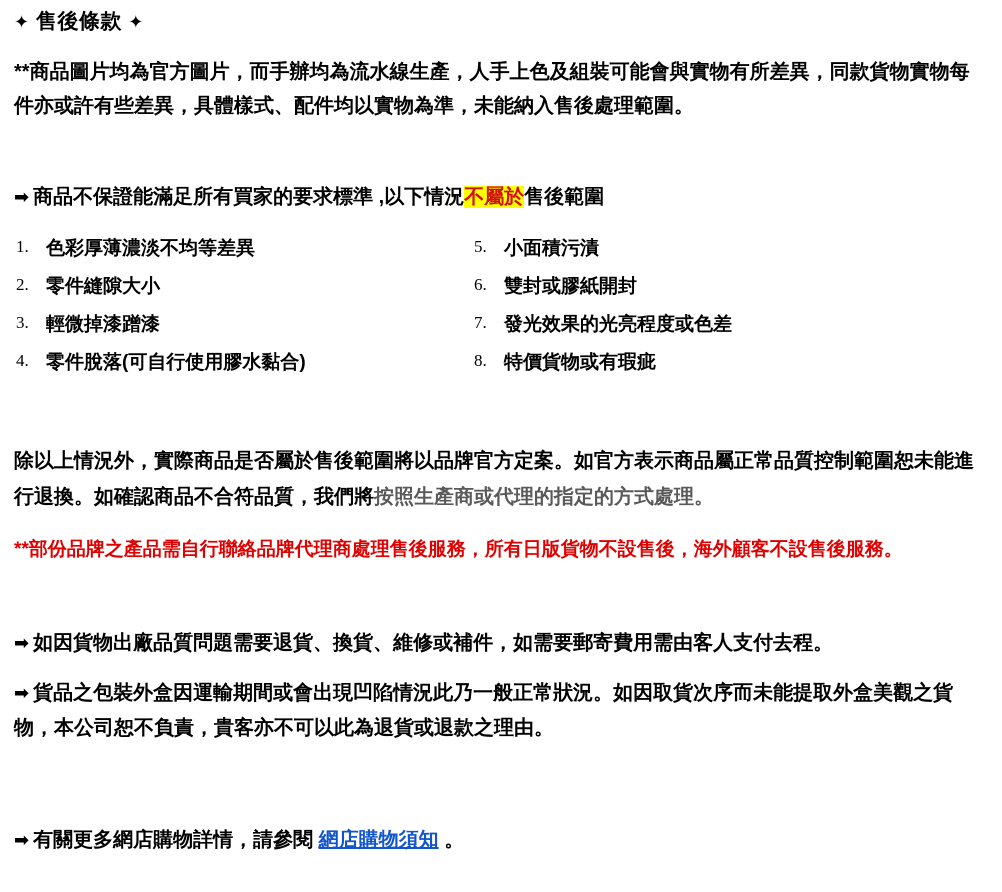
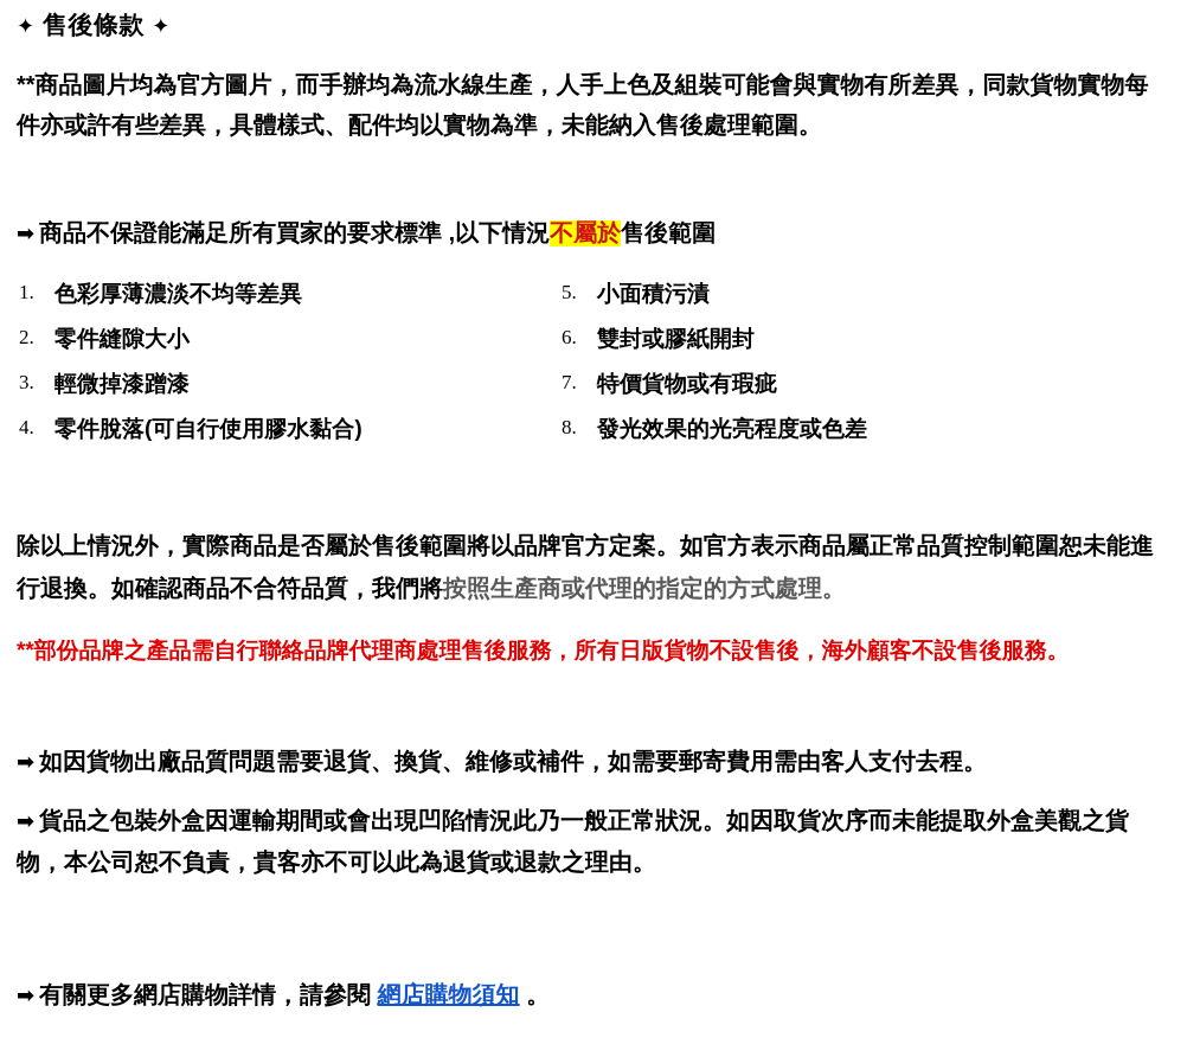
  ✦ 售後條款 ✦
  **商品圖片均為官方圖片，而手辦均為流水線生產，人手上色及組裝可能會與實物有所差異，同款貨物實物每件亦或許有些差異，具體樣式、配件均以實物為準，未能納入售後處理範圍。
  ➡ 商品不保證能滿足所有買家的要求標準 ,以下情況不屬於售後範圍
  1.
  色彩厚薄濃淡不均等差異
  2.
  零件縫隙大小
  3.
  輕微掉漆蹭漆
  4.
  零件脫落(可自行使用膠水黏合)
  5.
  小面積污漬
  6.
  雙封或膠紙開封
  7.
- 發光效果的光亮程度或色差
+ 特價貨物或有瑕疵
  8.
- 特價貨物或有瑕疵
+ 發光效果的光亮程度或色差
  除以上情況外，實際商品是否屬於售後範圍將以品牌官方定案。如官方表示商品屬正常品質控制範圍恕未能進行退換。如確認商品不合符品質，我們將按照生產商或代理的指定的方式處理。
  **部份品牌之產品需自行聯絡品牌代理商處理售後服務，所有日版貨物不設售後，海外顧客不設售後服務。
  ➡ 如因貨物出廠品質問題需要退貨、換貨、維修或補件，如需要郵寄費用需由客人支付去程。
  ➡ 貨品之包裝外盒因運輸期間或會出現凹陷情況此乃一般正常狀況。如因取貨次序而未能提取外盒美觀之貨物，本公司恕不負責，貴客亦不可以此為退貨或退款之理由。
  ➡ 有關更多網店購物詳情，請參閱 網店購物須知 。
